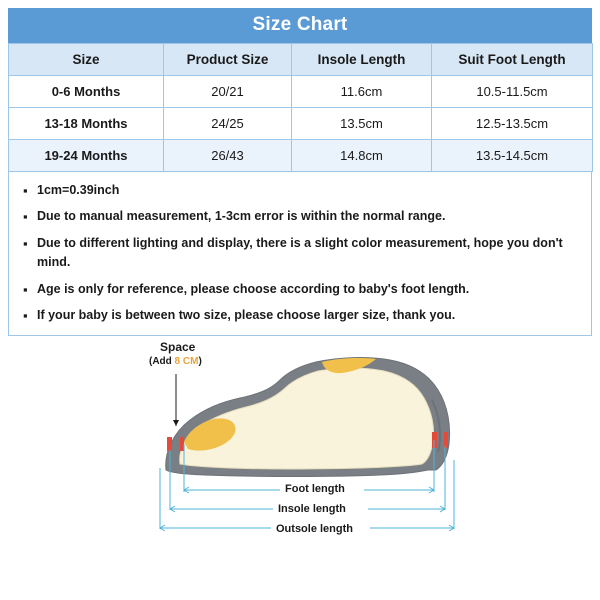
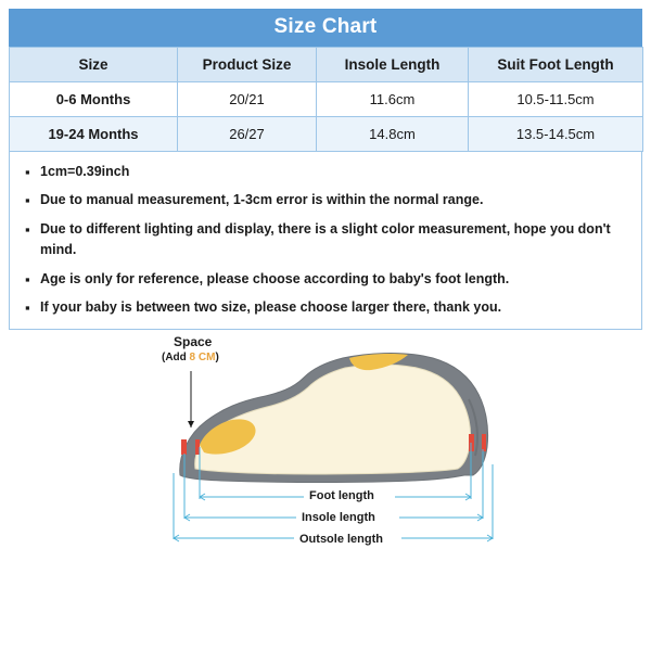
  Size Chart
  Size	Product Size	Insole Length	Suit Foot Length
  0-6 Months	20/21	11.6cm	10.5-11.5cm
- 13-18 Months	24/25	13.5cm	12.5-13.5cm
- 19-24 Months	26/43	14.8cm	13.5-14.5cm
+ 19-24 Months	26/27	14.8cm	13.5-14.5cm
  ▪
  1cm=0.39inch
  ▪
  Due to manual measurement, 1-3cm error is within the normal range.
  ▪
  Due to different lighting and display, there is a slight color measurement, hope you don't mind.
  ▪
  Age is only for reference, please choose according to baby's foot length.
  ▪
- If your baby is between two size, please choose larger size, thank you.
+ If your baby is between two size, please choose larger there, thank you.
  Space
  (Add 8 CM)
  Foot length
  Insole length
  Outsole length
